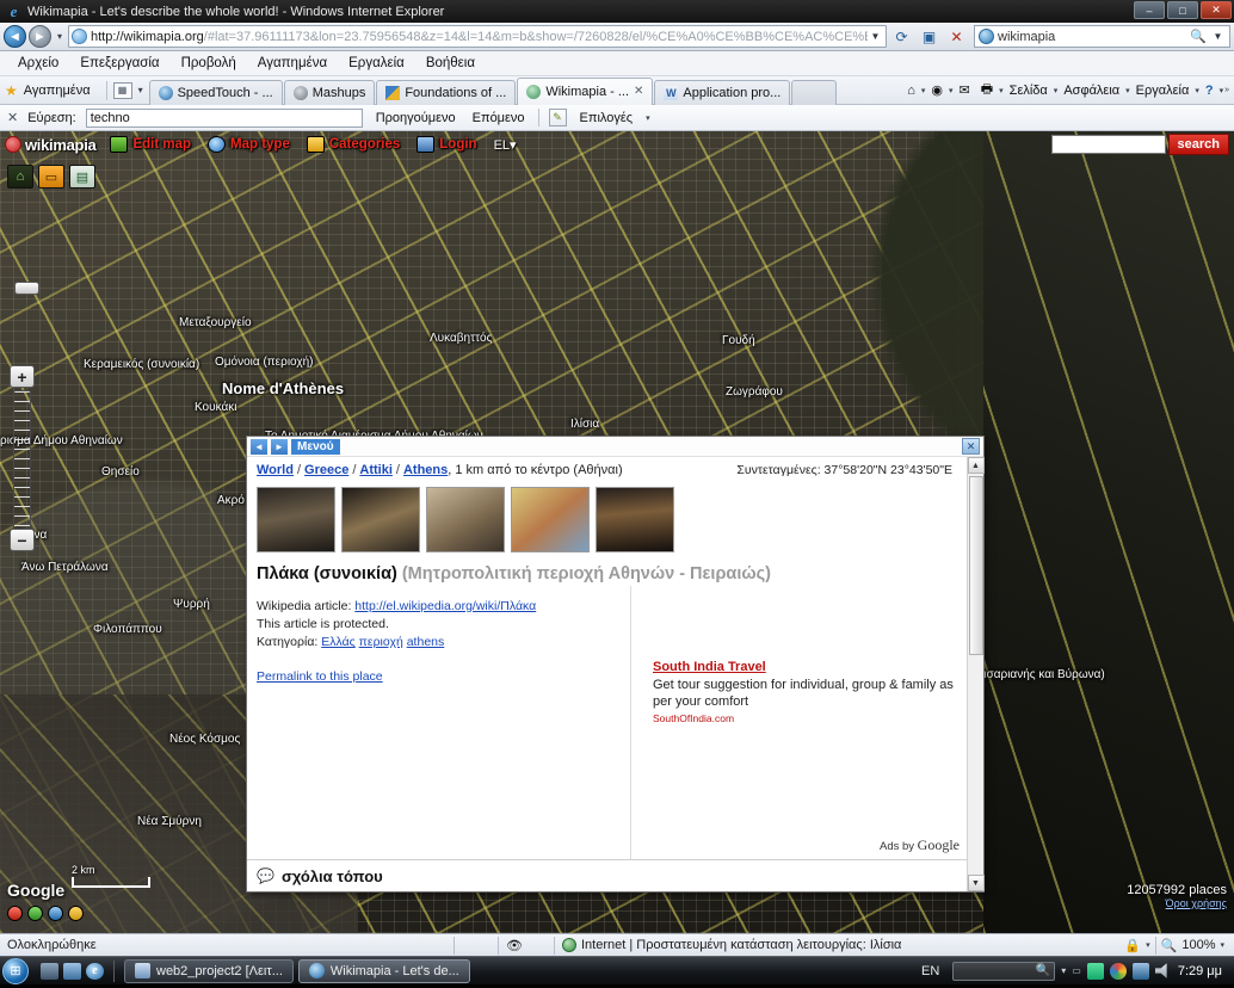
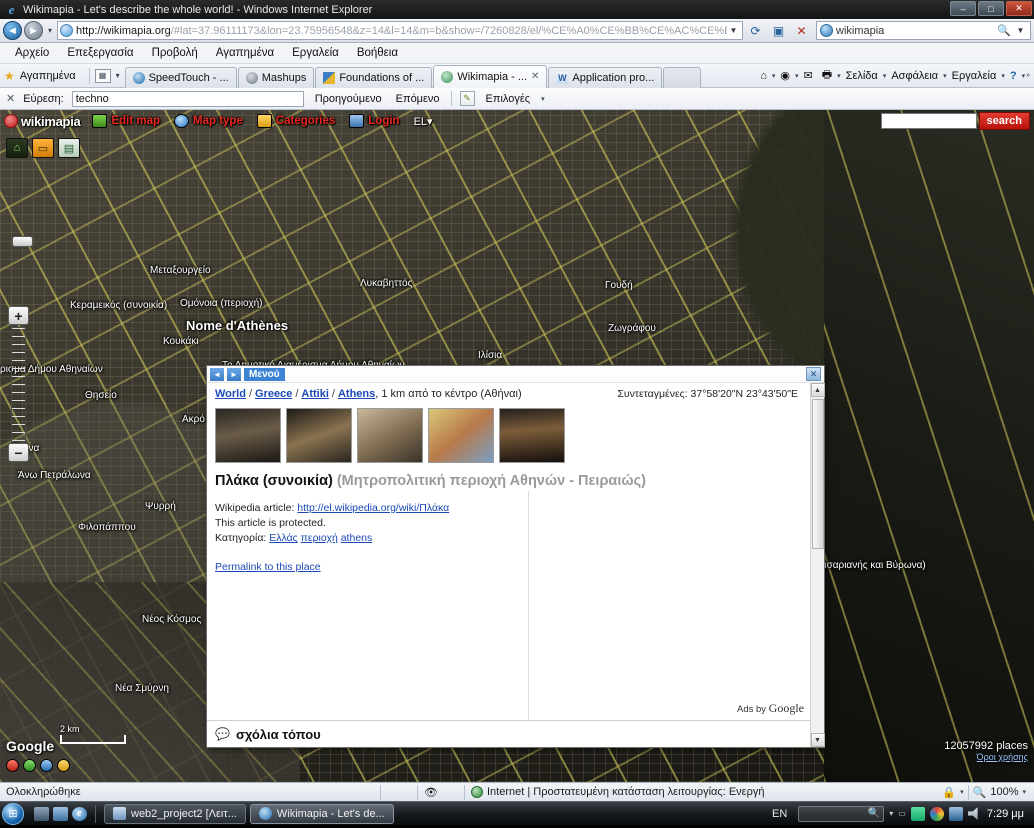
  e
  Wikimapia - Let's describe the whole world! - Windows Internet Explorer
  –
  □
  ✕
  ◄
  ►
  ▾
  http://wikimapia.org/#lat=37.96111173&lon=23.75956548&z=14&l=14&m=b&show=/7260828/el/%CE%A0%CE%BB%CE%AC%CE%
  ▼
  ⟳
  ▣
  ✕
  wikimapia
  🔍
  ▼
  Αρχείο
  Επεξεργασία
  Προβολή
  Αγαπημένα
  Εργαλεία
  Βοήθεια
  ★
  Αγαπημένα
  ▦
  ▾
  SpeedTouch - ...
  Mashups
  Foundations of ...
  Wikimapia - ...
  ✕
  W
  Application pro...
  ⌂
  ◉
  ✉
  🖶
  Σελίδα
  Ασφάλεια
  Εργαλεία
  ?
  ✕
  Εύρεση:
  techno
  Προηγούμενο
  Επόμενο
  ✎
  Επιλογές
  Μεταξουργείο
  Λυκαβηττός
  Γουδή
  Κεραμεικός (συνοικία)
  Ομόνοια (περιοχή)
  Nome d'Athènes
  Ζωγράφου
  Κουκάκι
  Ιλίσια
  ρι Δήμου Αθηναίων
  Θησείο
  Ακρό
  Άνω Πετράλωνα
  Ψυρρή
  Φιλοπάππου
  Νέος Κόσμος
  Νέα Σμύρνη
  ισαριανής και Βύρωνα)
  wikimapia
  Edit map
  Map type
  Categories
  Login
  EL▾
  search
  ⌂
  ▭
  ▤
  +
  −
  Google
  2 km
  12057992 places
  Όροι χρήσης
  ◄
  ►
  Μενού
  ✕
  World
  /
  Greece
  /
  Attiki
  /
  Athens
  , 1 km από το κέντρο (Αθήναι)
  Συντεταγμένες: 37°58'20"N 23°43'50"E
  Πλάκα (συνοικία) (Μητροπολιτική περιοχή Αθηνών - Πειραιώς)
  Wikipedia article: http://el.wikipedia.org/wiki/Πλάκα
  This article is protected.
  Κατηγορία: Ελλάς περιοχή athens
  Permalink to this place
- South India Travel
- Get tour suggestion for individual, group & family as per your comfort
- SouthOfIndia.com
  Ads by Google
  💬
  σχόλια τόπου
  Ολοκληρώθηκε
  👁
- Internet | Προστατευμένη κατάσταση λειτουργίας: Ιλίσια
+ Internet | Προστατευμένη κατάσταση λειτουργίας: Ενεργή
  🔒
  🔍
  100%
  ⊞
  e
  web2_project2 [Λειτ...
  Wikimapia - Let's de...
  EN
  🔍
  ▾
  ▭
  7:29 μμ
